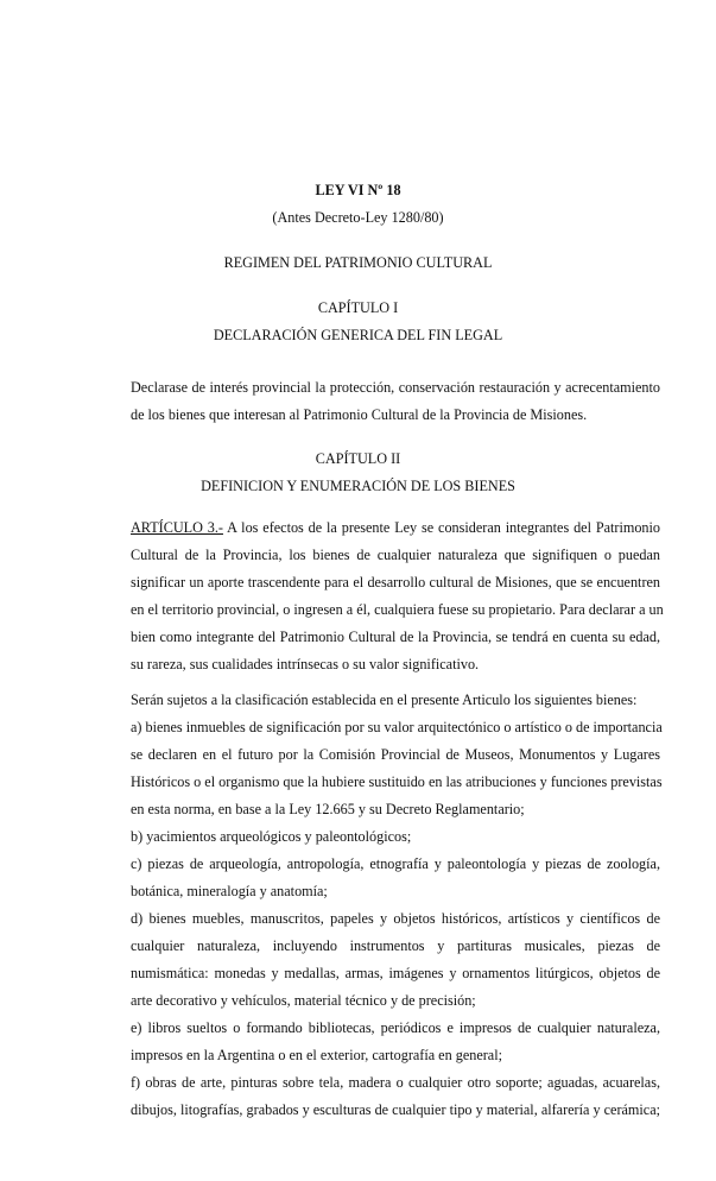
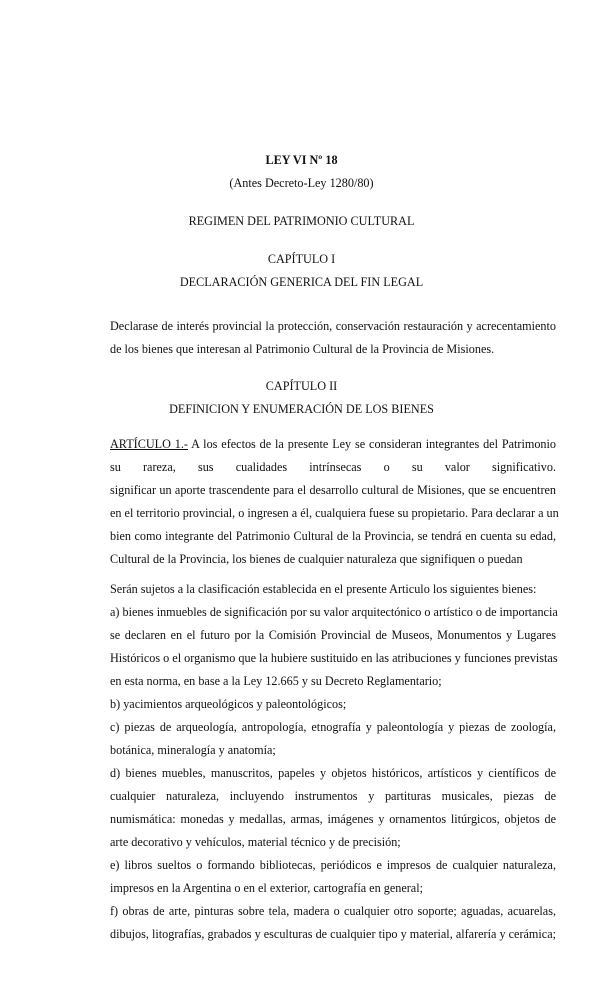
  LEY VI Nº 18
  (Antes Decreto-Ley 1280/80)
  REGIMEN DEL PATRIMONIO CULTURAL
  CAPÍTULO I
  DECLARACIÓN GENERICA DEL FIN LEGAL
  Declarase de interés provincial la protección, conservación restauración y acrecentamiento
  de los bienes que interesan al Patrimonio Cultural de la Provincia de Misiones.
  CAPÍTULO II
  DEFINICION Y ENUMERACIÓN DE LOS BIENES
- ARTÍCULO 3.- A los efectos de la presente Ley se consideran integrantes del Patrimonio
+ ARTÍCULO 1.- A los efectos de la presente Ley se consideran integrantes del Patrimonio
- Cultural de la Provincia, los bienes de cualquier naturaleza que signifiquen o puedan
+ su rareza, sus cualidades intrínsecas o su valor significativo.
  significar un aporte trascendente para el desarrollo cultural de Misiones, que se encuentren
  en el territorio provincial, o ingresen a él, cualquiera fuese su propietario. Para declarar a un
  bien como integrante del Patrimonio Cultural de la Provincia, se tendrá en cuenta su edad,
- su rareza, sus cualidades intrínsecas o su valor significativo.
+ Cultural de la Provincia, los bienes de cualquier naturaleza que signifiquen o puedan
  Serán sujetos a la clasificación establecida en el presente Articulo los siguientes bienes:
  a) bienes inmuebles de significación por su valor arquitectónico o artístico o de importancia
  se declaren en el futuro por la Comisión Provincial de Museos, Monumentos y Lugares
  Históricos o el organismo que la hubiere sustituido en las atribuciones y funciones previstas
  en esta norma, en base a la Ley 12.665 y su Decreto Reglamentario;
  b) yacimientos arqueológicos y paleontológicos;
  c) piezas de arqueología, antropología, etnografía y paleontología y piezas de zoología,
  botánica, mineralogía y anatomía;
  d) bienes muebles, manuscritos, papeles y objetos históricos, artísticos y científicos de
  cualquier naturaleza, incluyendo instrumentos y partituras musicales, piezas de
  numismática: monedas y medallas, armas, imágenes y ornamentos litúrgicos, objetos de
  arte decorativo y vehículos, material técnico y de precisión;
  e) libros sueltos o formando bibliotecas, periódicos e impresos de cualquier naturaleza,
  impresos en la Argentina o en el exterior, cartografía en general;
  f) obras de arte, pinturas sobre tela, madera o cualquier otro soporte; aguadas, acuarelas,
  dibujos, litografías, grabados y esculturas de cualquier tipo y material, alfarería y cerámica;
